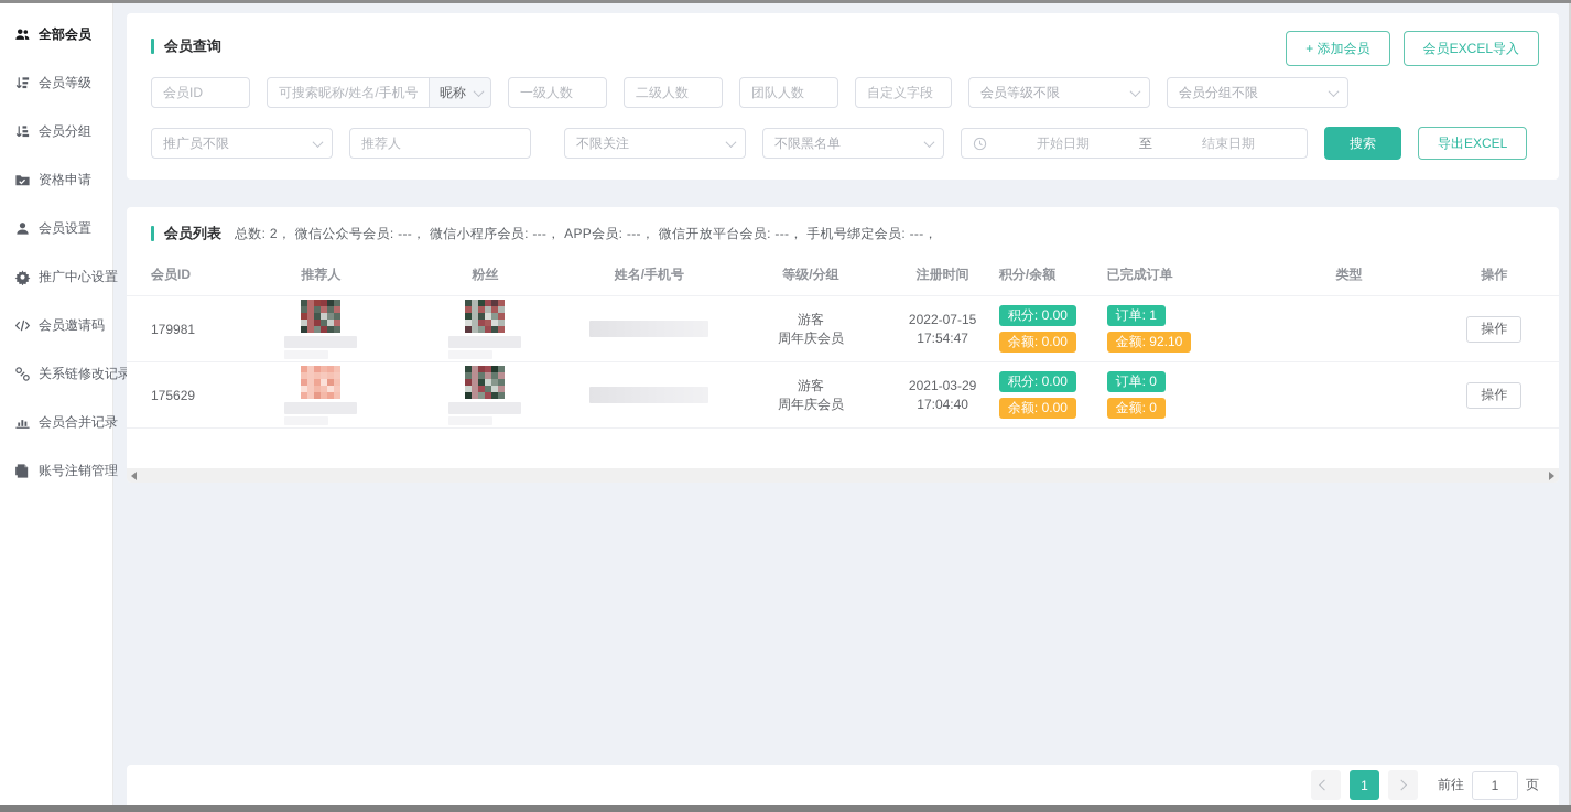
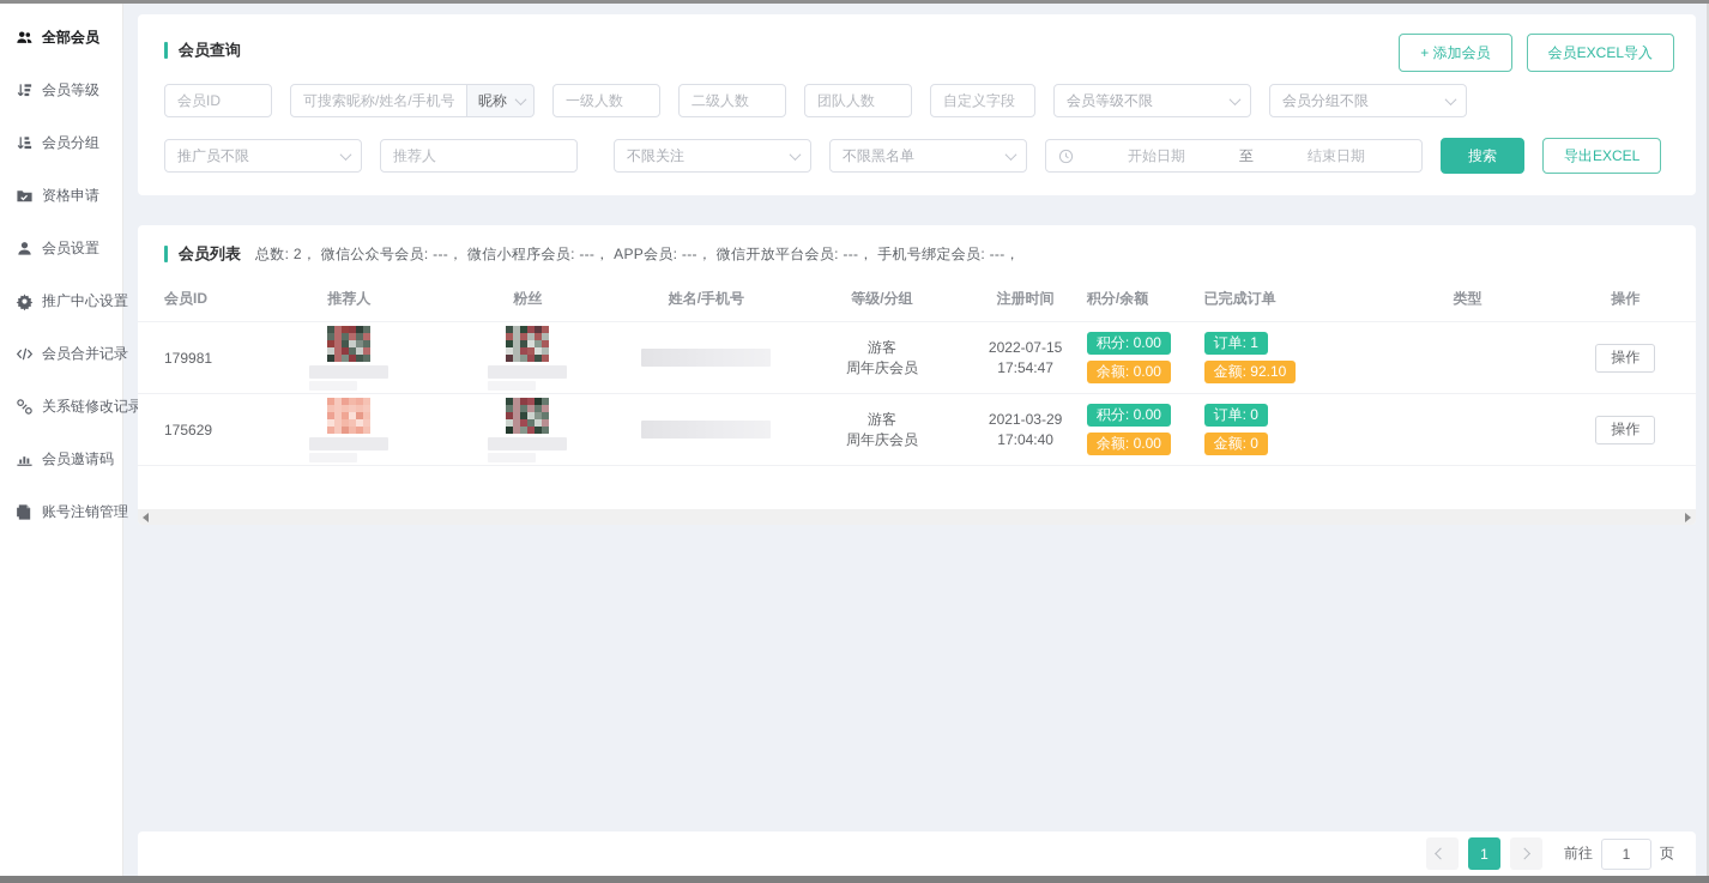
  全部会员
  会员等级
  会员分组
  资格申请
  会员设置
  推广中心设置
- 会员邀请码
+ 会员合并记录
  关系链修改记录
- 会员合并记录
+ 会员邀请码
  账号注销管理
  会员查询
  + 添加会员
  会员EXCEL导入
  会员ID
  可搜索昵称/姓名/手机号
  昵称
  一级人数
  二级人数
  团队人数
  自定义字段
  会员等级不限
  会员分组不限
  推广员不限
  推荐人
  不限关注
  不限黑名单
  开始日期
  至
  结束日期
  搜索
  导出EXCEL
  会员列表
  总数: 2， 微信公众号会员: ---， 微信小程序会员: ---， APP会员: ---， 微信开放平台会员: ---， 手机号绑定会员: ---，
  会员ID
  推荐人
  粉丝
  姓名/手机号
  等级/分组
  注册时间
  积分/余额
  已完成订单
  类型
  操作
  179981
  游客
  周年庆会员
  2022-07-15
  17:54:47
  积分: 0.00
  余额: 0.00
  订单: 1
  金额: 92.10
  操作
  175629
  游客
  周年庆会员
  2021-03-29
  17:04:40
  积分: 0.00
  余额: 0.00
  订单: 0
  金额: 0
  操作
  1
  前往
  1
  页
